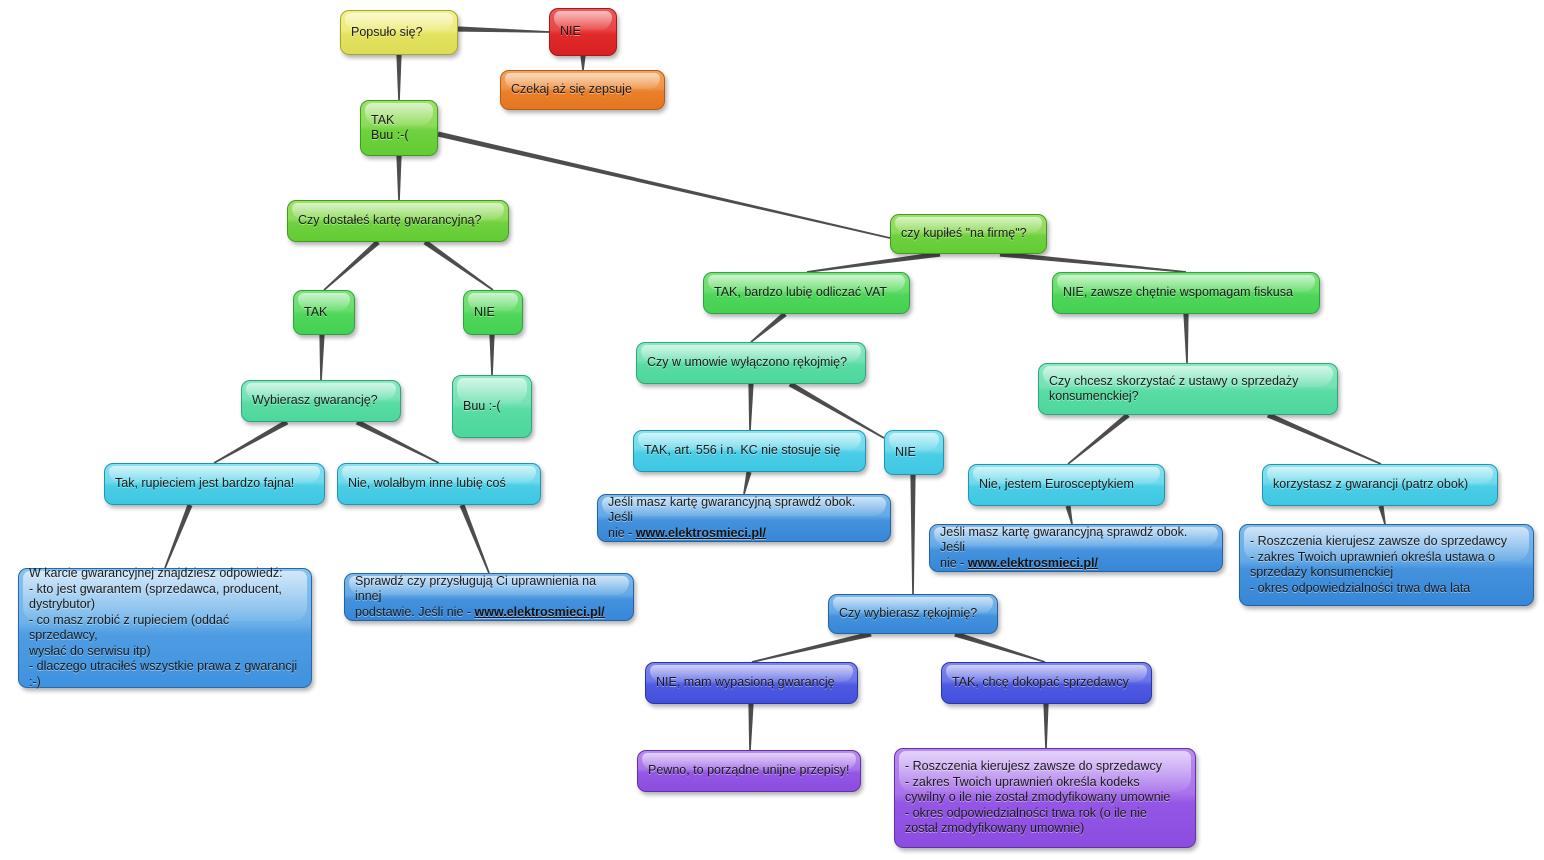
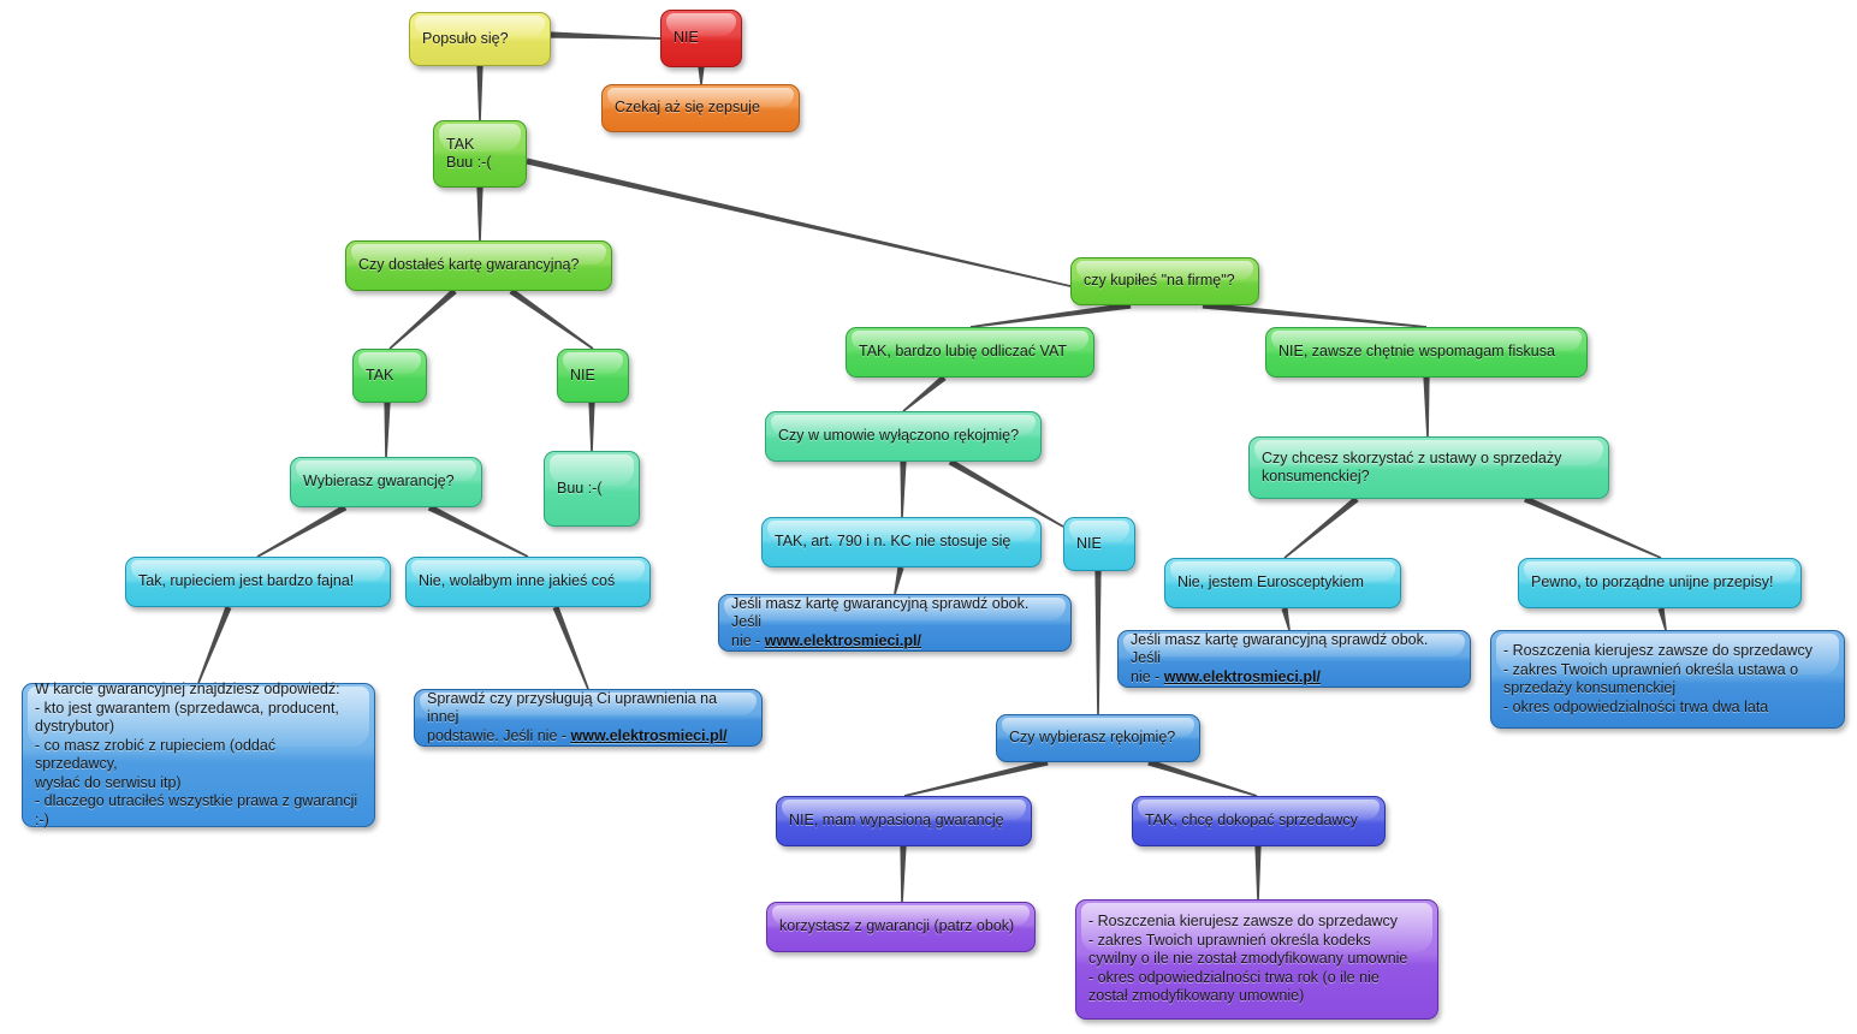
  Popsuło się?
  NIE
  Czekaj aż się zepsuje
  TAK
  Buu :-(
  Czy dostałeś kartę gwarancyjną?
  czy kupiłeś "na firmę"?
  TAK
  NIE
  TAK, bardzo lubię odliczać VAT
  NIE, zawsze chętnie wspomagam fiskusa
  Wybierasz gwarancję?
  Buu :-(
  Czy w umowie wyłączono rękojmię?
  Czy chcesz skorzystać z ustawy o sprzedaży
  konsumenckiej?
  Tak, rupieciem jest bardzo fajna!
- Nie, wolałbym inne lubię coś
+ Nie, wolałbym inne jakieś coś
- TAK, art. 556 i n. KC nie stosuje się
+ TAK, art. 790 i n. KC nie stosuje się
  NIE
  Nie, jestem Eurosceptykiem
- korzystasz z gwarancji (patrz obok)
+ Pewno, to porządne unijne przepisy!
  W karcie gwarancyjnej znajdziesz odpowiedź:
  - kto jest gwarantem (sprzedawca, producent,
  dystrybutor)
  - co masz zrobić z rupieciem (oddać sprzedawcy,
  wysłać do serwisu itp)
  - dlaczego utraciłeś wszystkie prawa z gwarancji
  :-)
  Sprawdź czy przysługują Ci uprawnienia na innej
  podstawie. Jeśli nie - www.elektrosmieci.pl/
  Jeśli masz kartę gwarancyjną sprawdź obok. Jeśli
  nie - www.elektrosmieci.pl/
  Jeśli masz kartę gwarancyjną sprawdź obok. Jeśli
  nie - www.elektrosmieci.pl/
  - Roszczenia kierujesz zawsze do sprzedawcy
  - zakres Twoich uprawnień określa ustawa o
  sprzedaży konsumenckiej
  - okres odpowiedzialności trwa dwa lata
  Czy wybierasz rękojmię?
  NIE, mam wypasioną gwarancję
  TAK, chcę dokopać sprzedawcy
- Pewno, to porządne unijne przepisy!
+ korzystasz z gwarancji (patrz obok)
  - Roszczenia kierujesz zawsze do sprzedawcy
  - zakres Twoich uprawnień określa kodeks
  cywilny o ile nie został zmodyfikowany umownie
  - okres odpowiedzialności trwa rok (o ile nie
  został zmodyfikowany umownie)
